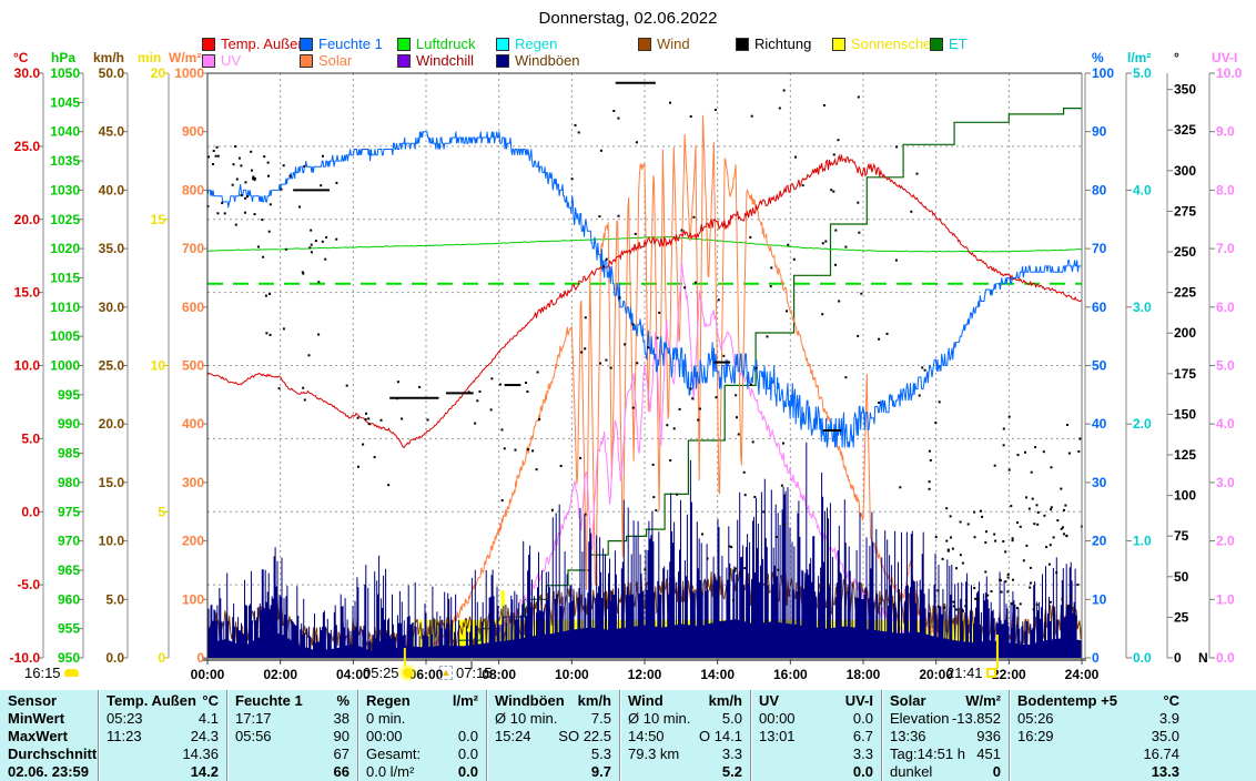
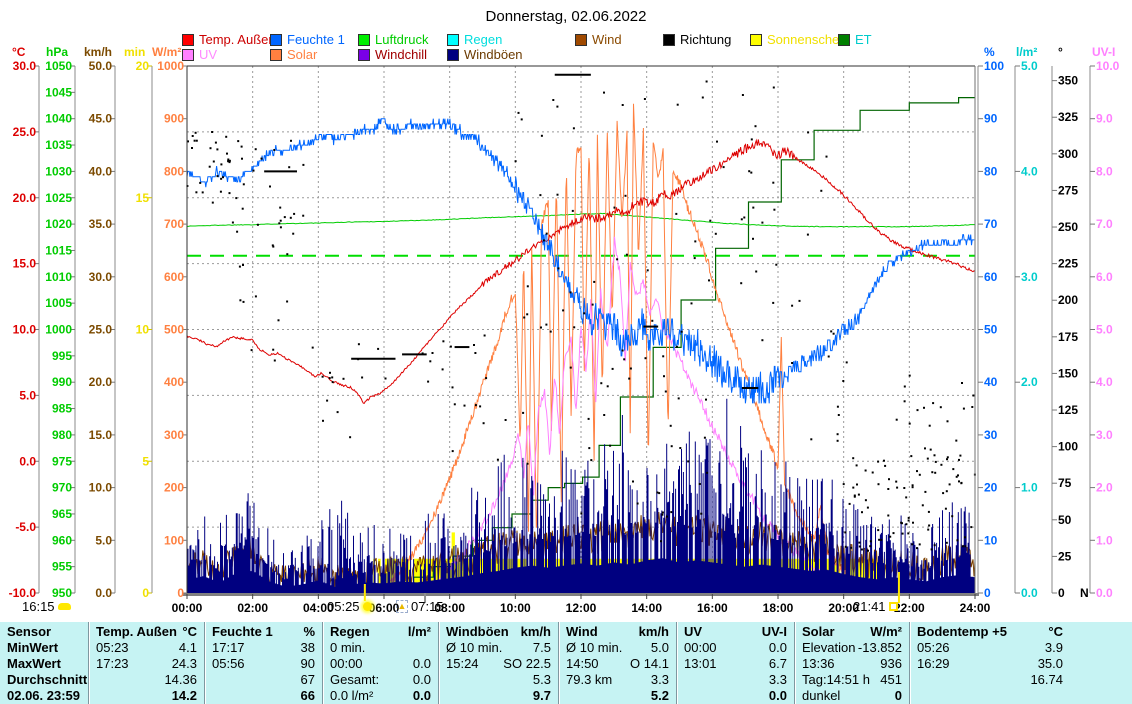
  -10.0
  -5.0
  0.0
  5.0
  10.0
  15.0
  20.0
  25.0
  30.0
  °C
  950
  955
  960
  965
  970
  975
  980
  985
  990
  995
  1000
  1005
  1010
  1015
  1020
  1025
  1030
  1035
  1040
  1045
  1050
  hPa
  0.0
  5.0
  10.0
  15.0
  20.0
  25.0
  30.0
  35.0
  40.0
  45.0
  50.0
  km/h
  0
  5
  10
  15
  20
  min
  0
  100
  200
  300
  400
  500
  600
  700
  800
  900
  1000
  W/m²
  0
  10
  20
  30
  40
  50
  60
  70
  80
  90
  100
  %
  0.0
  1.0
  2.0
  3.0
  4.0
  5.0
  l/m²
  0
  N
  25
  50
  75
  100
  125
  150
  175
  200
  225
  250
  275
  300
  325
  350
  °
  0.0
  1.0
  2.0
  3.0
  4.0
  5.0
  6.0
  7.0
  8.0
  9.0
  10.0
  UV-I
  00:00
  02:00
  04:00
  06:00
  08:00
  10:00
  12:00
  14:00
  16:00
  18:00
  20:00
  2:00
  24:00
  Donnerstag, 02.06.2022
  Temp. Auße
  Feuchte 1
  Luftdruck
  Regen
  Wind
  Richtung
  Sonnensche
  ET
  UV
  Solar
  Windchill
  Windböen
  16:15
  05:25
  ▲
  07:15
  21:41
  Sensor
  MinWert
  MaxWert
  Durchschnitt
  02.06. 23:59
  Temp. Außen
  °C
  05:23
  4.1
- 11:23
+ 17:23
  24.3
  14.36
  14.2
  Feuchte 1
  %
  17:17
  38
  05:56
  90
  67
  66
  Regen
  l/m²
  0 min.
  00:00
  0.0
  Gesamt:
  0.0
  0.0 l/m²
  0.0
  Windböen
  km/h
  Ø 10 min.
  7.5
  15:24
  SO 22.5
  5.3
  9.7
  Wind
  km/h
  Ø 10 min.
  5.0
  14:50
  O 14.1
  79.3 km
  3.3
  5.2
  UV
  UV-I
  00:00
  0.0
  13:01
  6.7
  3.3
  0.0
  Solar
  W/m²
  Elevation
  -13.852
  13:36
  936
  Tag:14:51 h
  451
  dunkel
  0
  Bodentemp +5
  °C
  05:26
  3.9
  16:29
  35.0
  16.74
- 13.3
